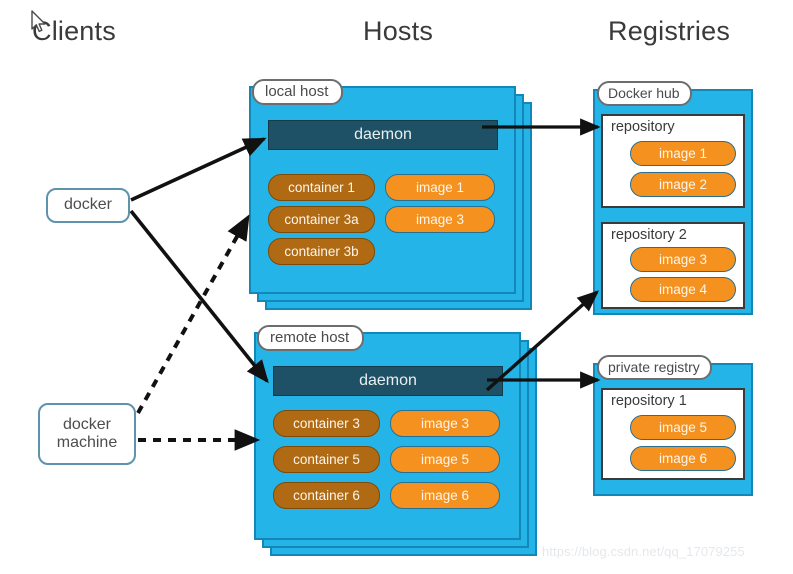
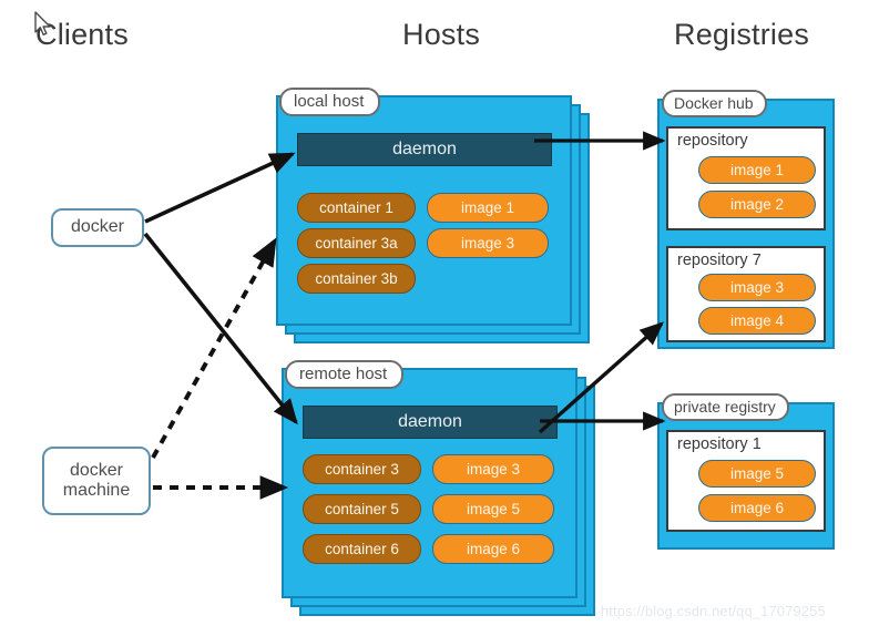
  Clients
  Hosts
  Registries
  docker
  docker
  machine
  local host
  daemon
  container 1
  container 3a
  container 3b
  image 1
  image 3
  remote host
  daemon
  container 3
  container 5
  container 6
  image 3
  image 5
  image 6
  Docker hub
  repository
  image 1
  image 2
- repository 2
+ repository 7
  image 3
  image 4
  private registry
  repository 1
  image 5
  image 6
  https://blog.csdn.net/qq_17079255
